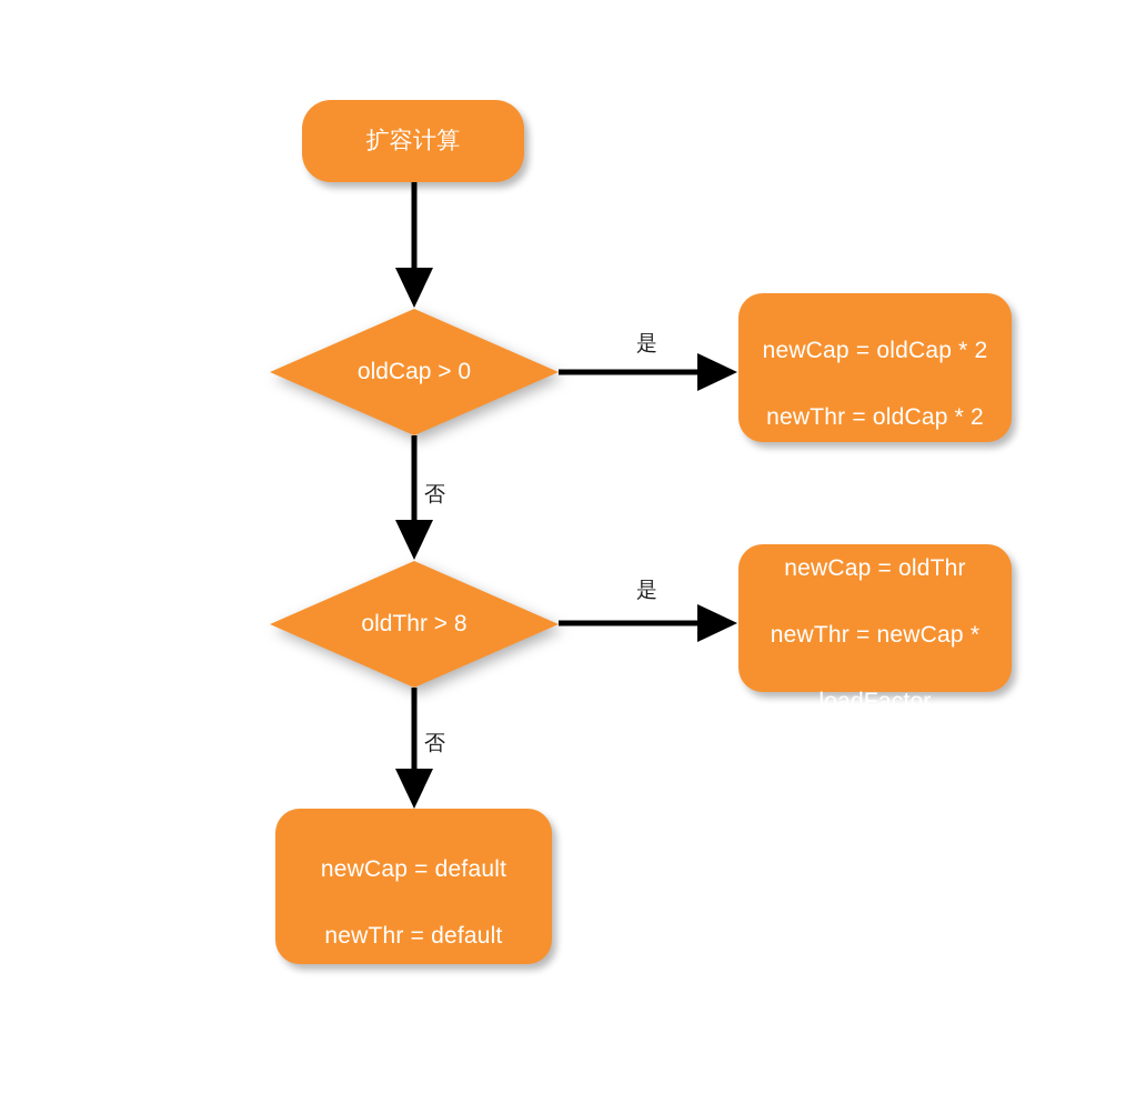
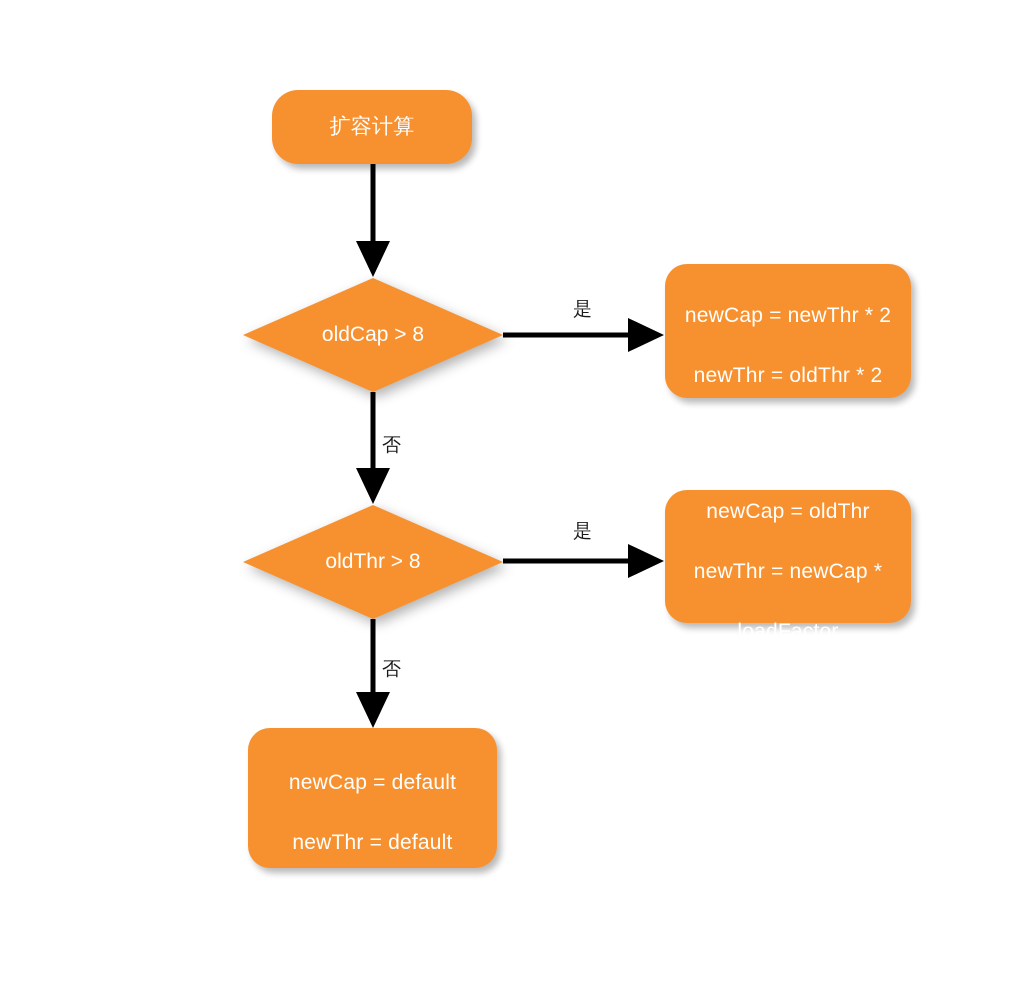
  扩容计算
- oldCap > 0
+ oldCap > 8
- newCap = oldCap * 2
+ newCap = newThr * 2
- newThr = oldCap * 2
+ newThr = oldThr * 2
  oldThr > 8
  newCap = oldThr
  newThr = newCap *
  loadFactor
  newCap = default
  newThr = default
  是
  否
  是
  否
